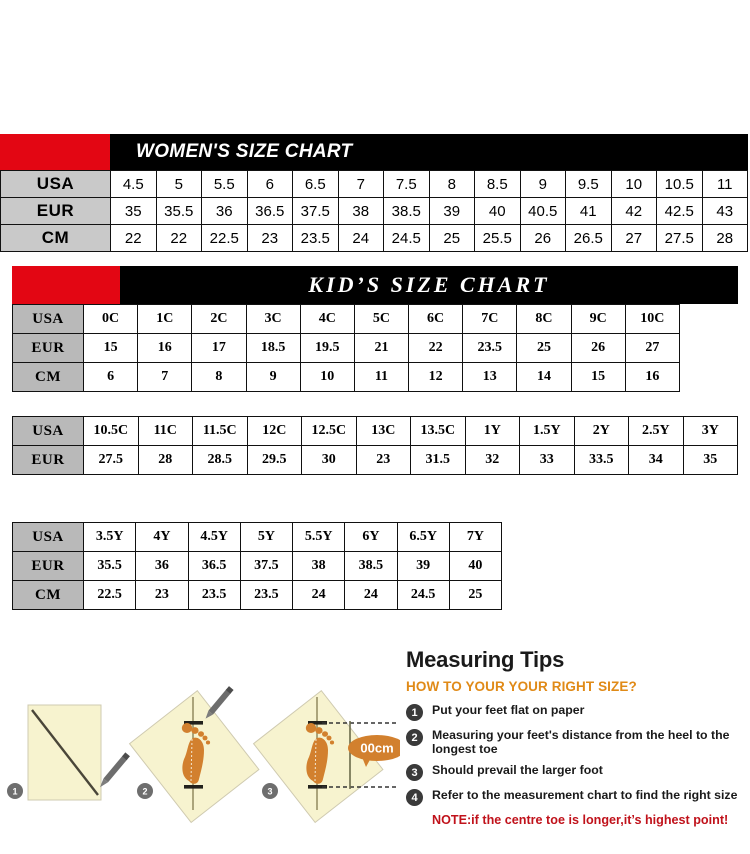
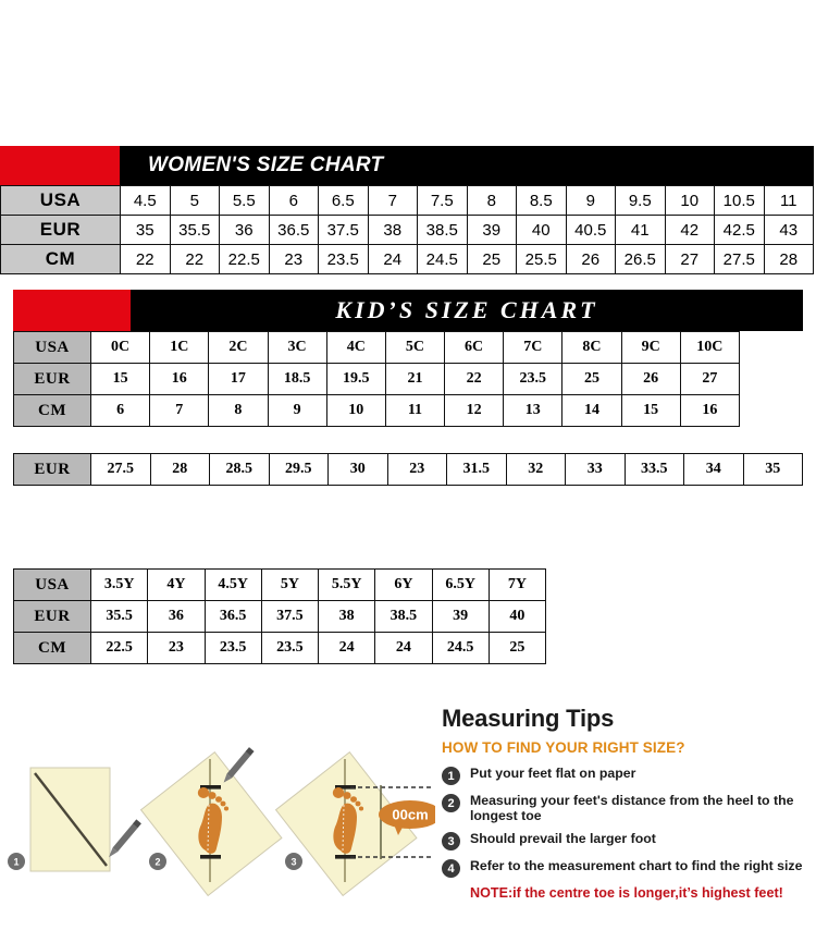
  WOMEN'S SIZE CHART
  USA	4.5	5	5.5	6	6.5	7	7.5	8	8.5	9	9.5	10	10.5	11
  EUR	35	35.5	36	36.5	37.5	38	38.5	39	40	40.5	41	42	42.5	43
  CM	22	22	22.5	23	23.5	24	24.5	25	25.5	26	26.5	27	27.5	28
  KID’S SIZE CHART
  USA	0C	1C	2C	3C	4C	5C	6C	7C	8C	9C	10C
  EUR	15	16	17	18.5	19.5	21	22	23.5	25	26	27
  CM	6	7	8	9	10	11	12	13	14	15	16
- USA	10.5C	11C	11.5C	12C	12.5C	13C	13.5C	1Y	1.5Y	2Y	2.5Y	3Y
  EUR	27.5	28	28.5	29.5	30	23	31.5	32	33	33.5	34	35
  USA	3.5Y	4Y	4.5Y	5Y	5.5Y	6Y	6.5Y	7Y
  EUR	35.5	36	36.5	37.5	38	38.5	39	40
  CM	22.5	23	23.5	23.5	24	24	24.5	25
  1
  2
  00cm
  3
  Measuring Tips
- HOW TO YOUR YOUR RIGHT SIZE?
+ HOW TO FIND YOUR RIGHT SIZE?
  1
  Put your feet flat on paper
  2
  Measuring your feet's distance from the heel to the longest toe
  3
  Should prevail the larger foot
  4
  Refer to the measurement chart to find the right size
- NOTE:if the centre toe is longer,it’s highest point!
+ NOTE:if the centre toe is longer,it’s highest feet!
